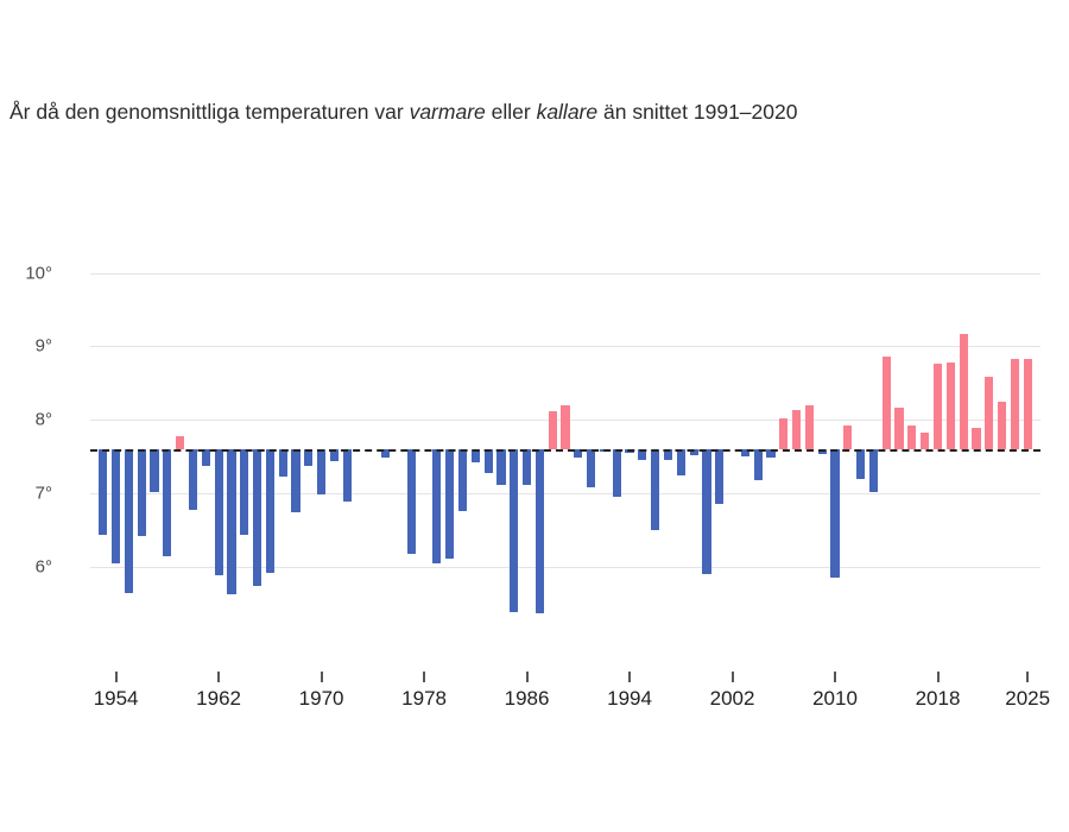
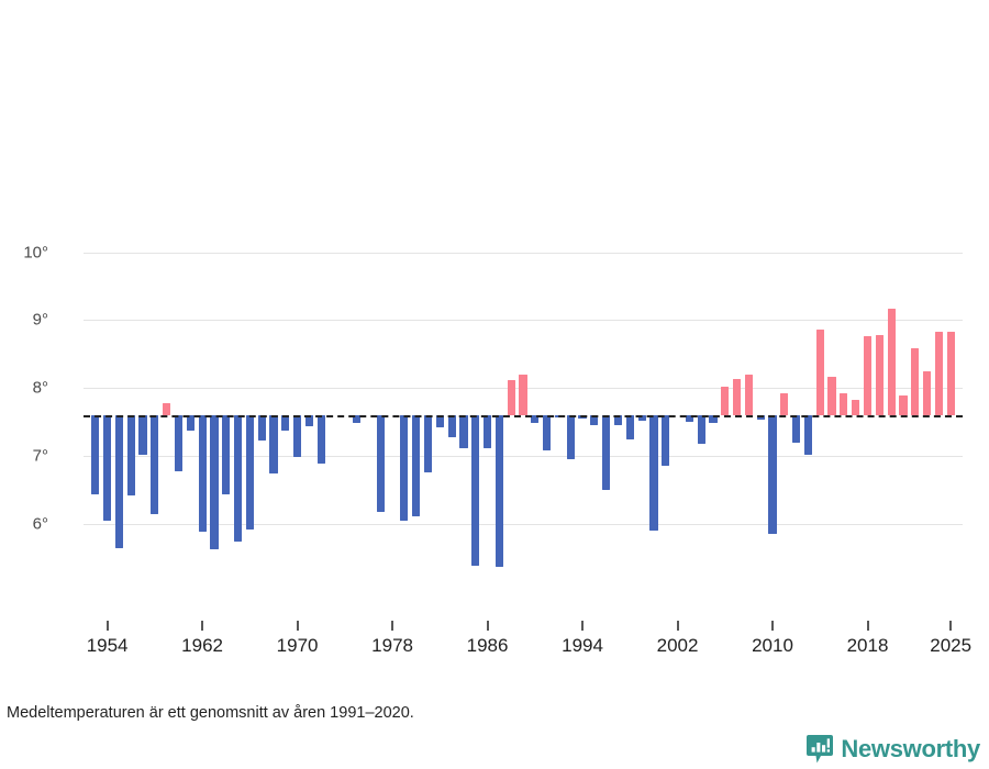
- År då den genomsnittliga temperaturen var varmare eller kallare än snittet 1991–2020
  6°
  7°
  8°
  9°
  10°
  1954
  1962
  1970
  1978
  1986
  1994
  2002
  2010
  2018
  2025
+ Medeltemperaturen är ett genomsnitt av åren 1991–2020.
+ Newsworthy
